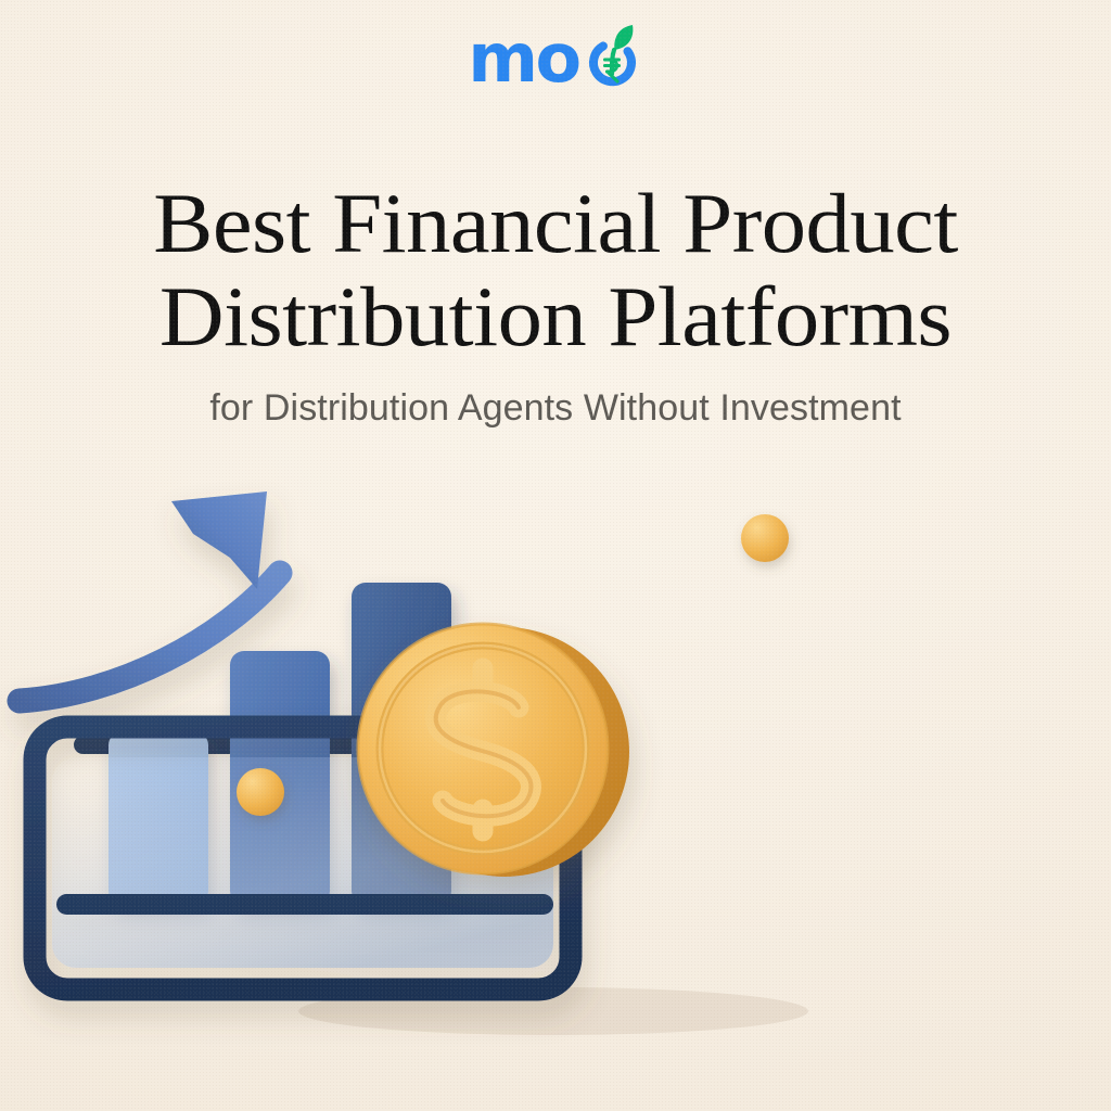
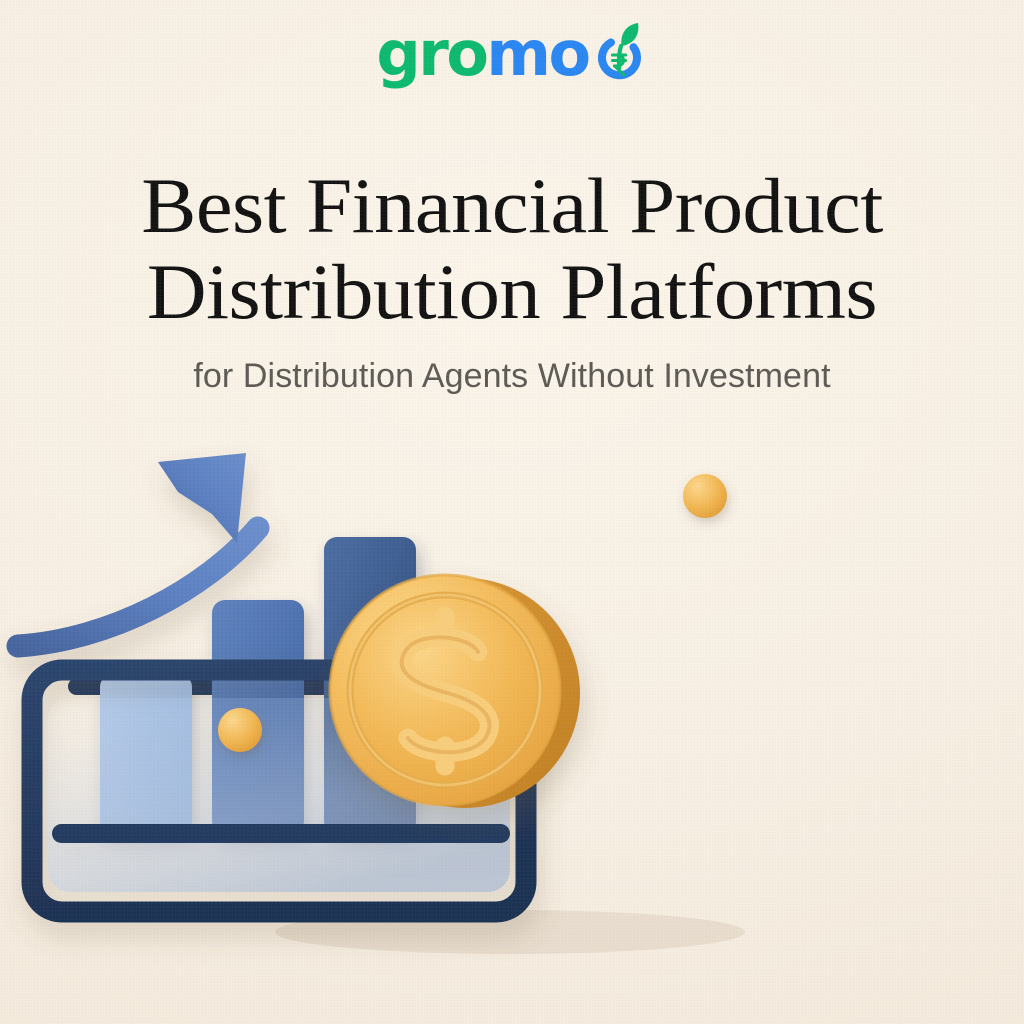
+ gro
  mo
  Best Financial Product
  Distribution Platforms
  for Distribution Agents Without Investment
